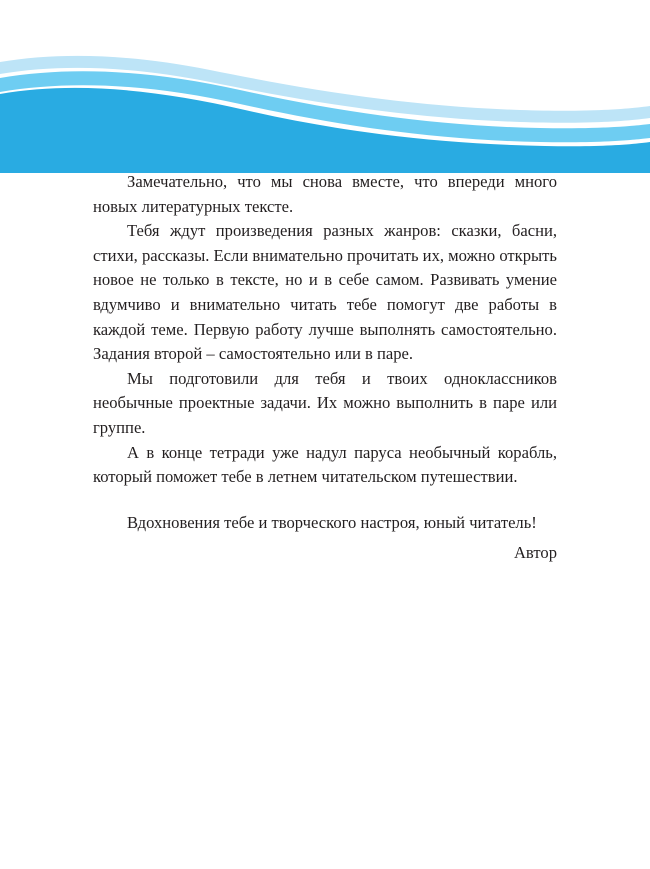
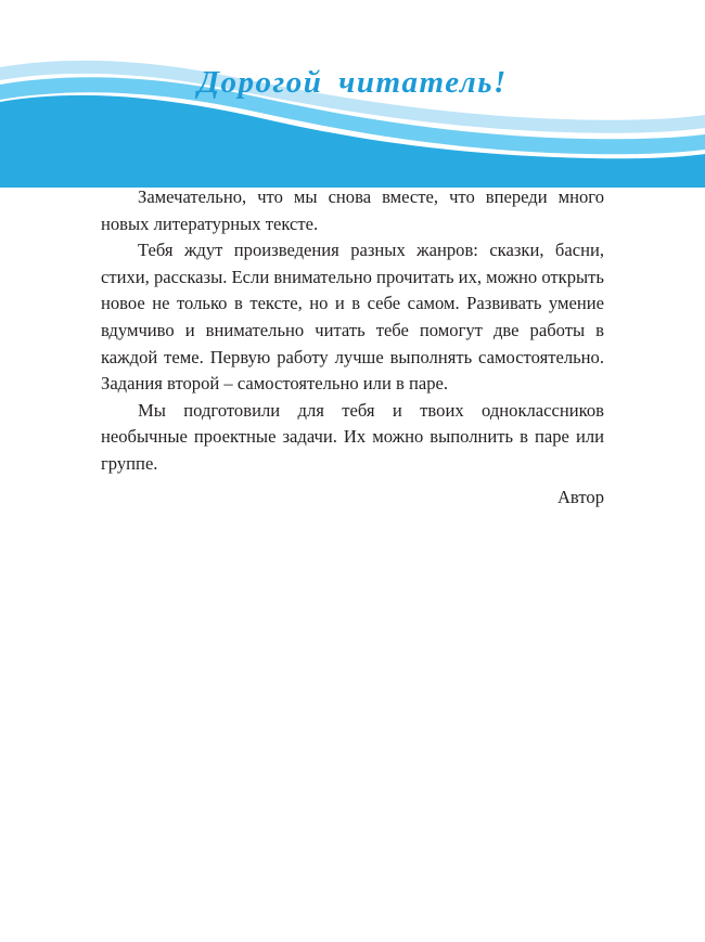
+ Дорогой читатель!
  Замечательно, что мы снова вместе, что впереди много новых литературных тексте.
  Тебя ждут произведения разных жанров: сказки, басни, стихи, рассказы. Если внимательно прочитать их, можно открыть новое не только в тексте, но и в себе самом. Развивать умение вдумчиво и внимательно читать тебе помогут две работы в каждой теме. Первую работу лучше выполнять самостоятельно. Задания второй – самостоятельно или в паре.
  Мы подготовили для тебя и твоих одноклассников необычные проектные задачи. Их можно выполнить в паре или группе.
- А в конце тетради уже надул паруса необычный корабль, который поможет тебе в летнем читательском путешествии.
- Вдохновения тебе и творческого настроя, юный читатель!
  Автор
